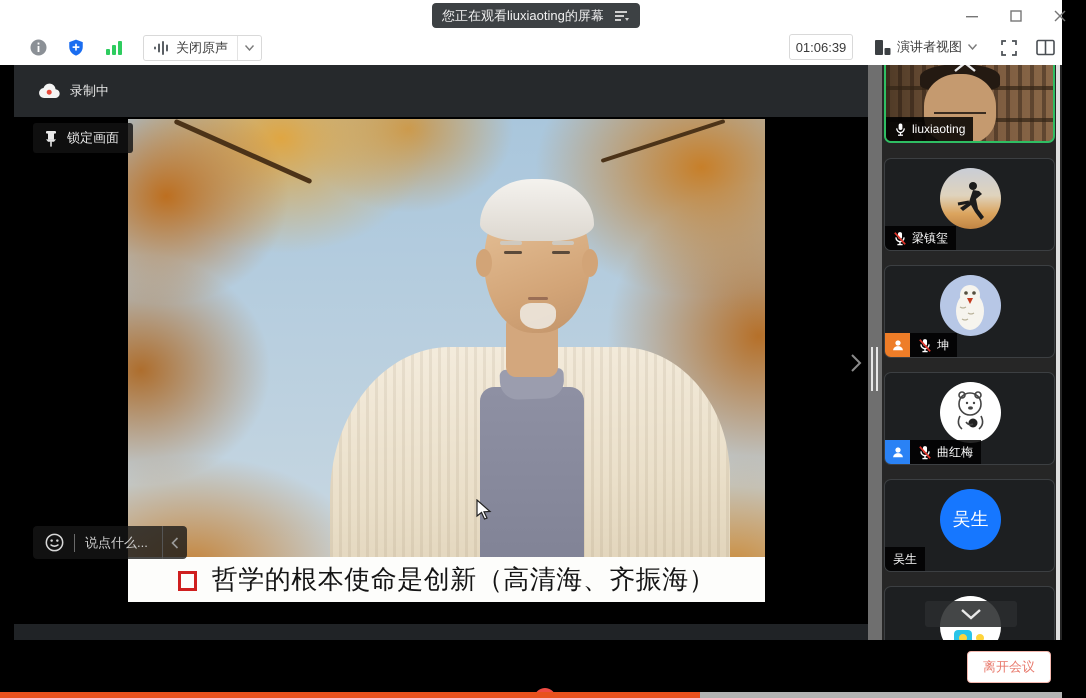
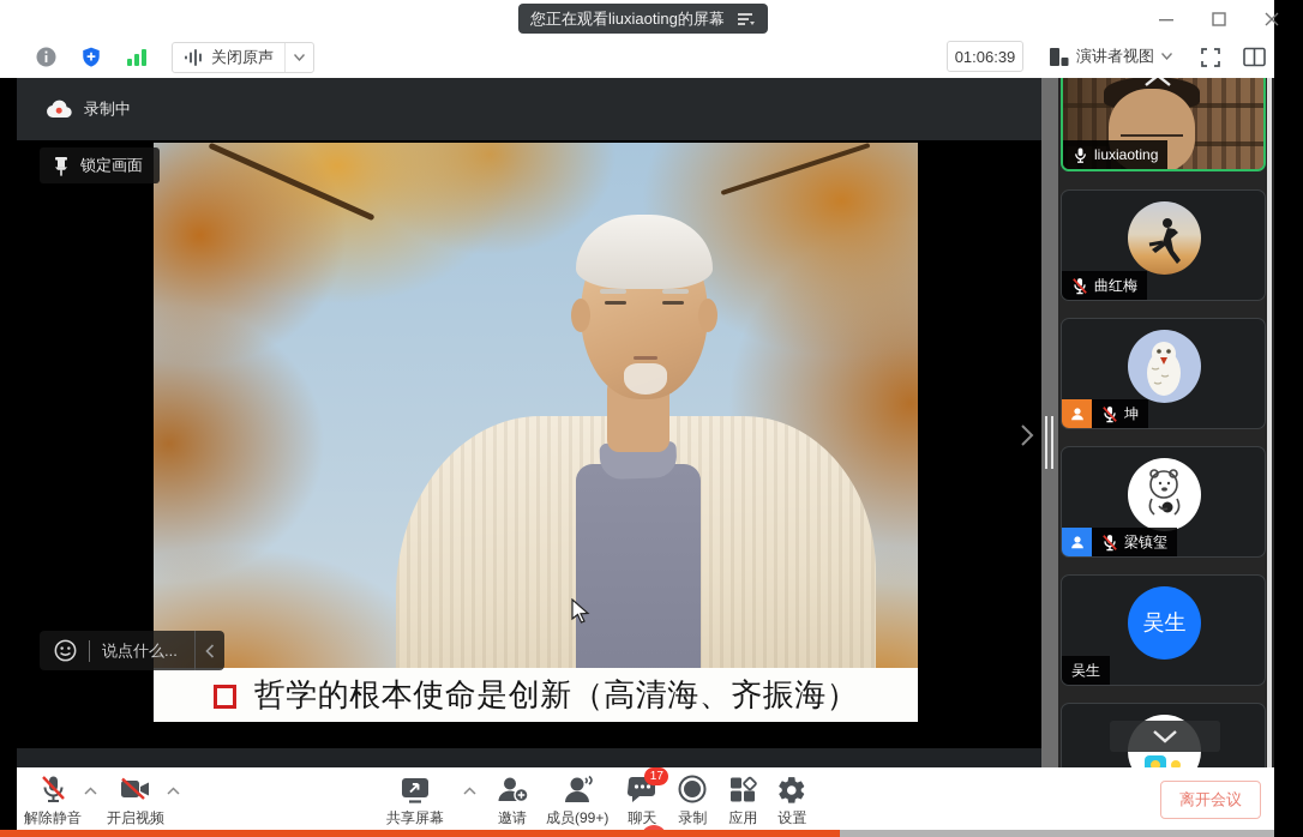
  您正在观看liuxiaoting的屏幕
  关闭原声
  01:06:39
  演讲者视图
  录制中
  哲学的根本使命是创新（高清海、齐振海）
  锁定画面
  说点什么...
  liuxiaoting
- 梁镇玺
+ 曲红梅
  坤
- 曲红梅
+ 梁镇玺
  吴生
  吴生
+ 解除静音
+ 开启视频
+ 共享屏幕
+ 邀请
+ 成员(99+)
+ 17
+ 聊天
+ 录制
+ 应用
+ 设置
  离开会议
